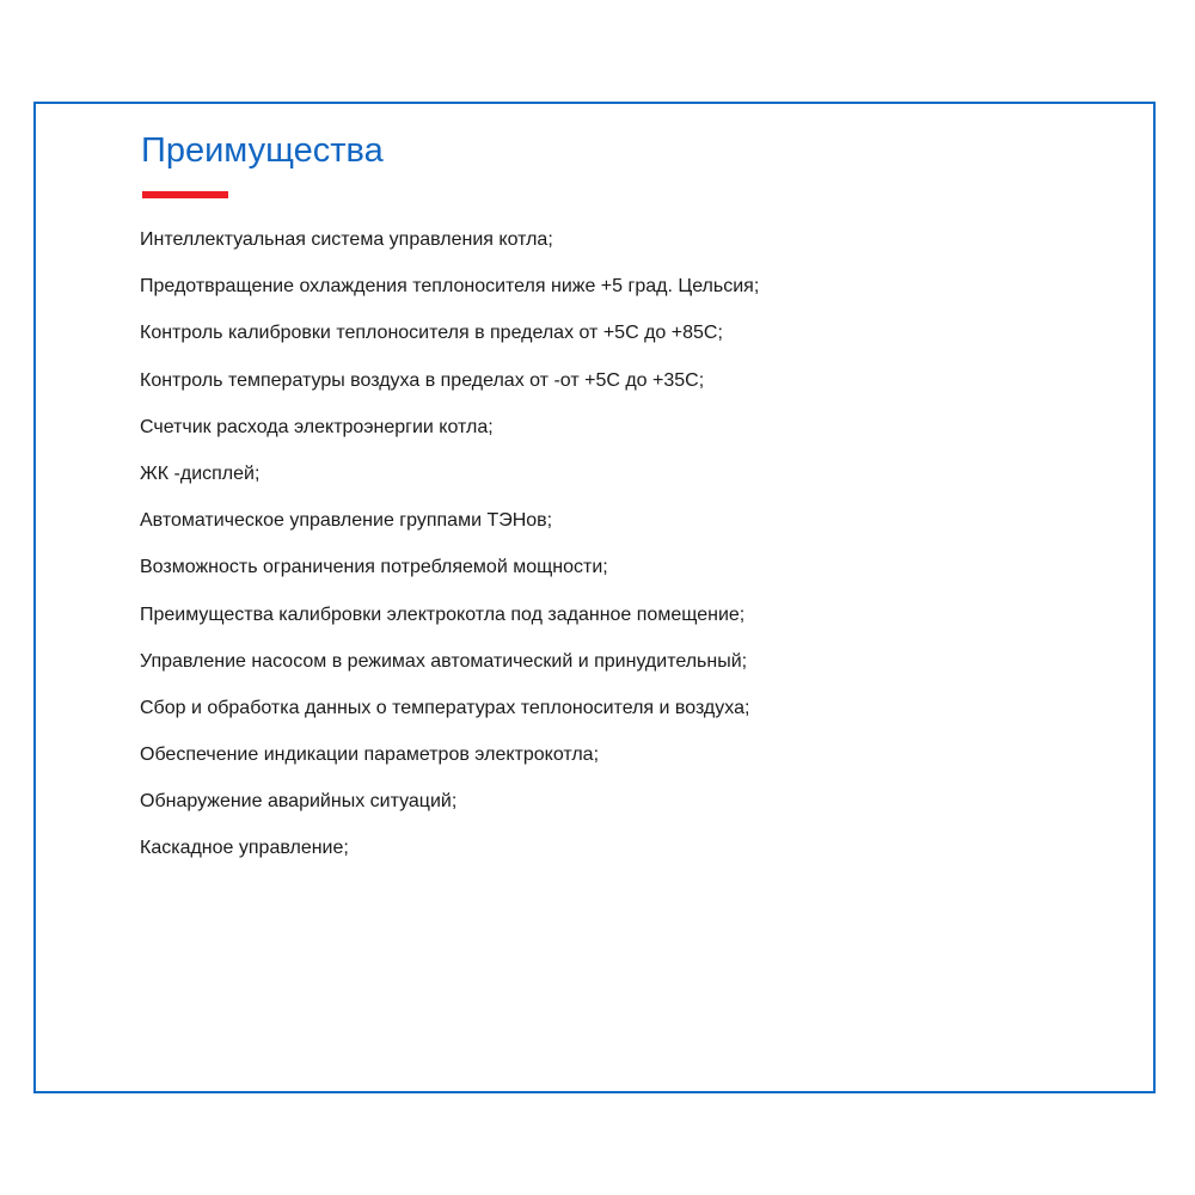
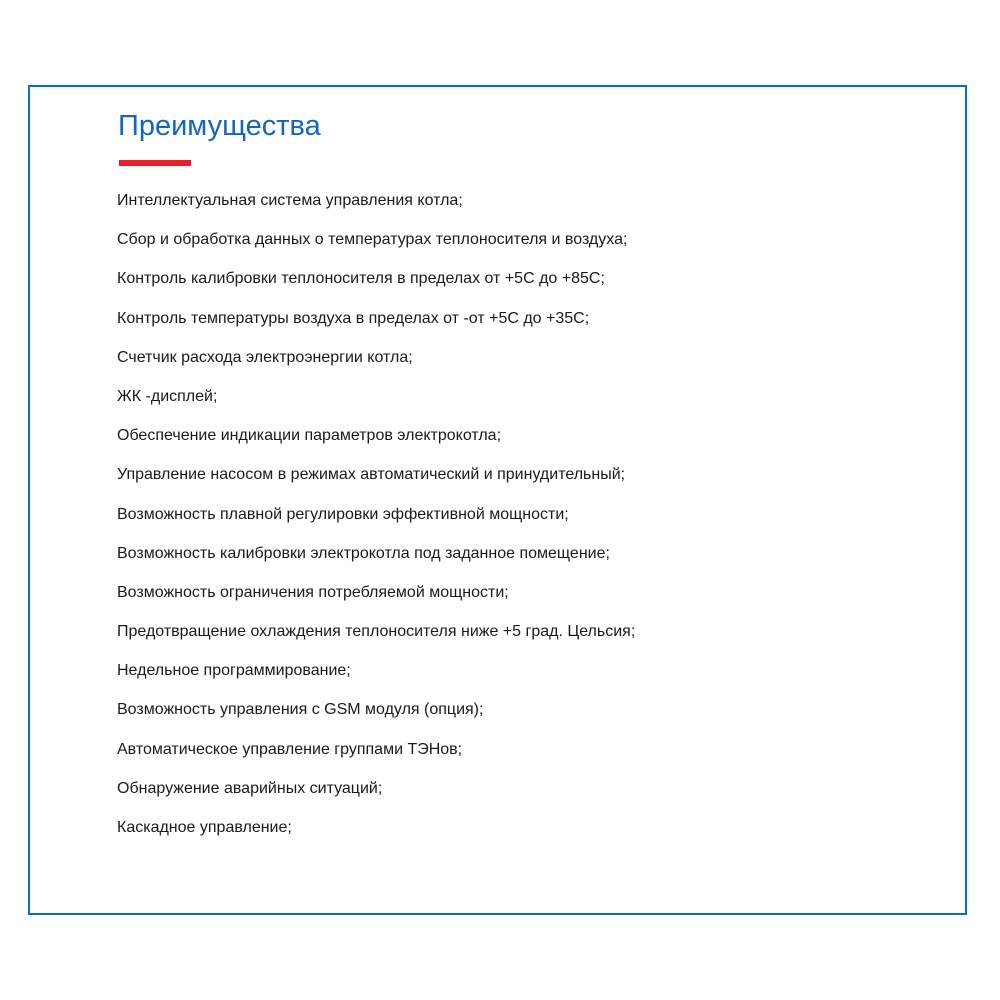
  Преимущества
  Интеллектуальная система управления котла;
- Предотвращение охлаждения теплоносителя ниже +5 град. Цельсия;
+ Сбор и обработка данных о температурах теплоносителя и воздуха;
  Контроль калибровки теплоносителя в пределах от +5С до +85С;
  Контроль температуры воздуха в пределах от -от +5С до +35С;
  Счетчик расхода электроэнергии котла;
  ЖК -дисплей;
- Автоматическое управление группами ТЭНов;
+ Обеспечение индикации параметров электрокотла;
- Возможность ограничения потребляемой мощности;
+ Управление насосом в режимах автоматический и принудительный;
+ Возможность плавной регулировки эффективной мощности;
- Преимущества калибровки электрокотла под заданное помещение;
+ Возможность калибровки электрокотла под заданное помещение;
- Управление насосом в режимах автоматический и принудительный;
+ Возможность ограничения потребляемой мощности;
- Сбор и обработка данных о температурах теплоносителя и воздуха;
+ Предотвращение охлаждения теплоносителя ниже +5 град. Цельсия;
+ Недельное программирование;
+ Возможность управления с GSM модуля (опция);
- Обеспечение индикации параметров электрокотла;
+ Автоматическое управление группами ТЭНов;
  Обнаружение аварийных ситуаций;
  Каскадное управление;
